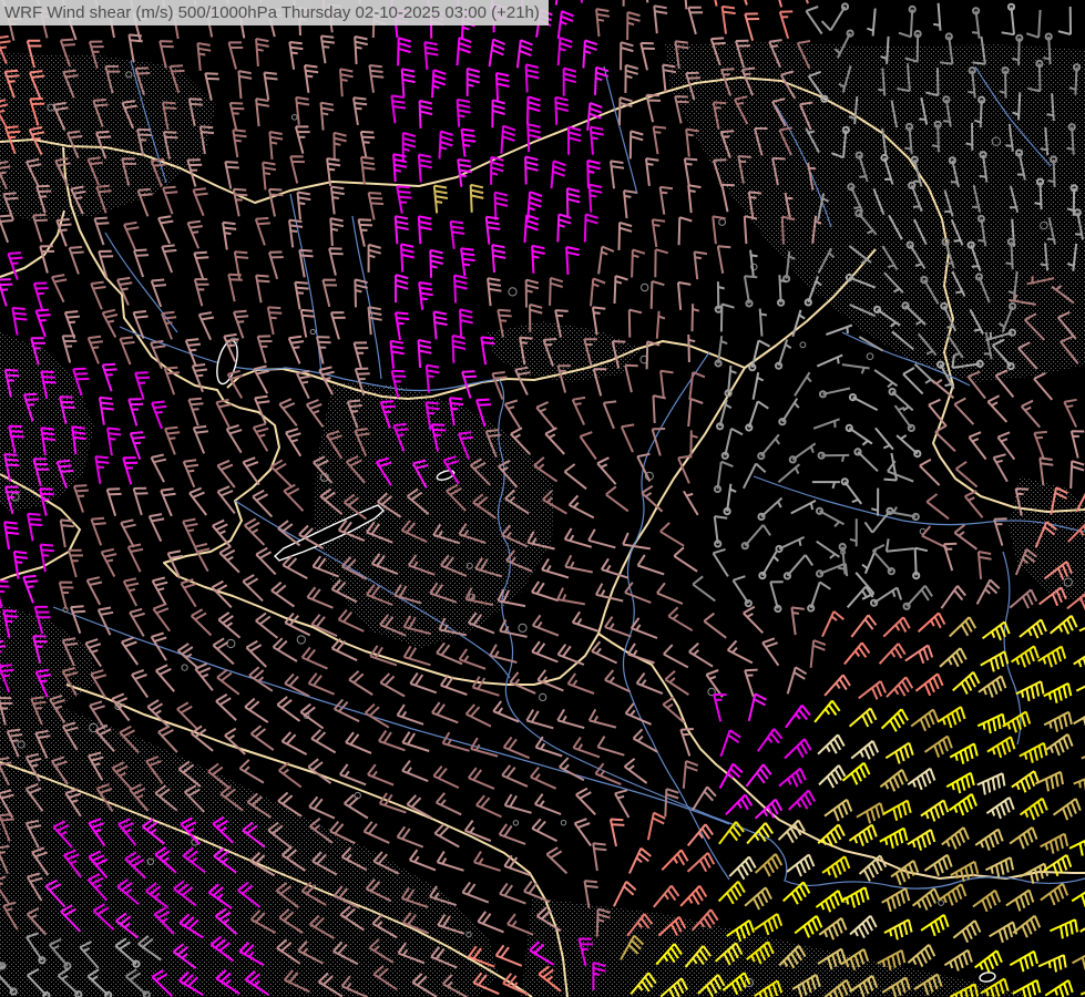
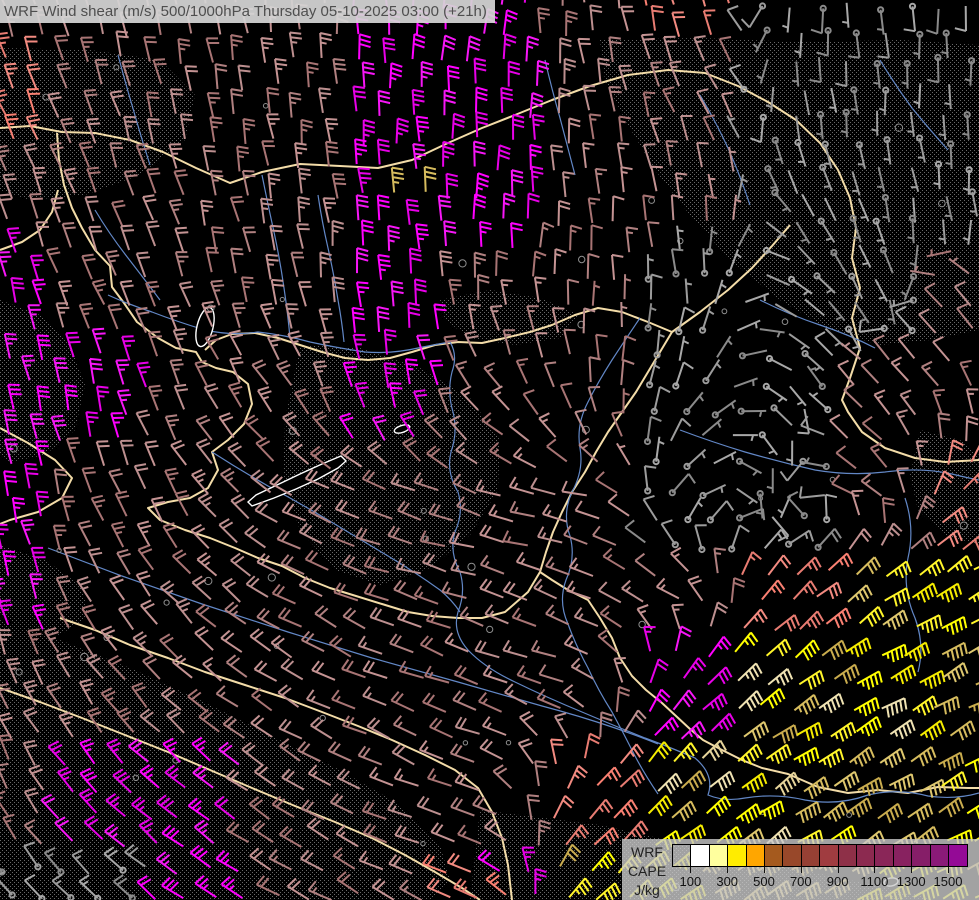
- WRF Wind shear (m/s) 500/1000hPa Thursday 02-10-2025 03:00 (+21h)
+ WRF Wind shear (m/s) 500/1000hPa Thursday 05-10-2025 03:00 (+21h)
+ WRF
+ CAPE
+ J/kg
+ 100
+ 300
+ 500
+ 700
+ 900
+ 1100
+ 1300
+ 1500
